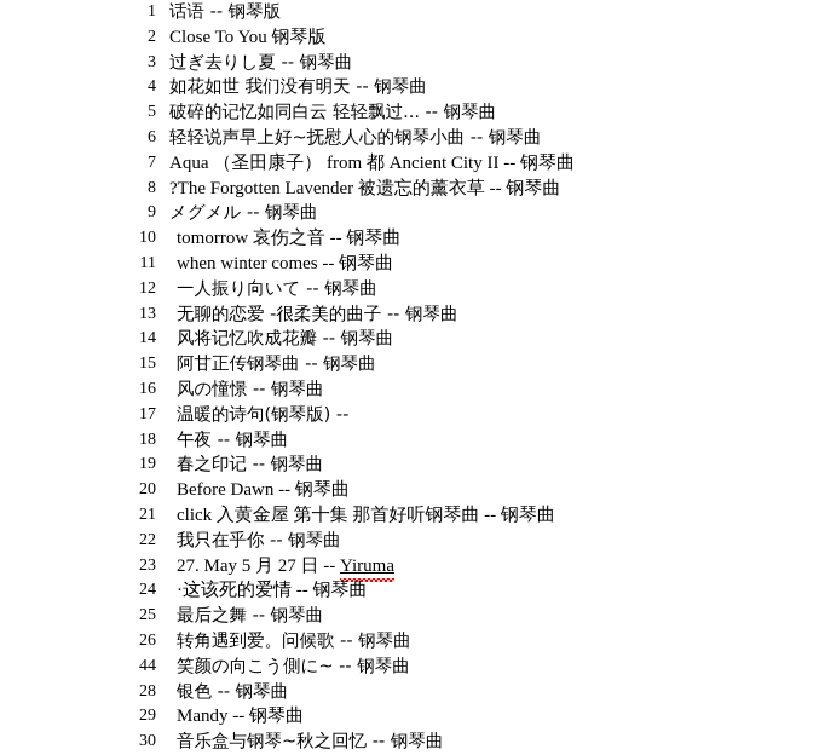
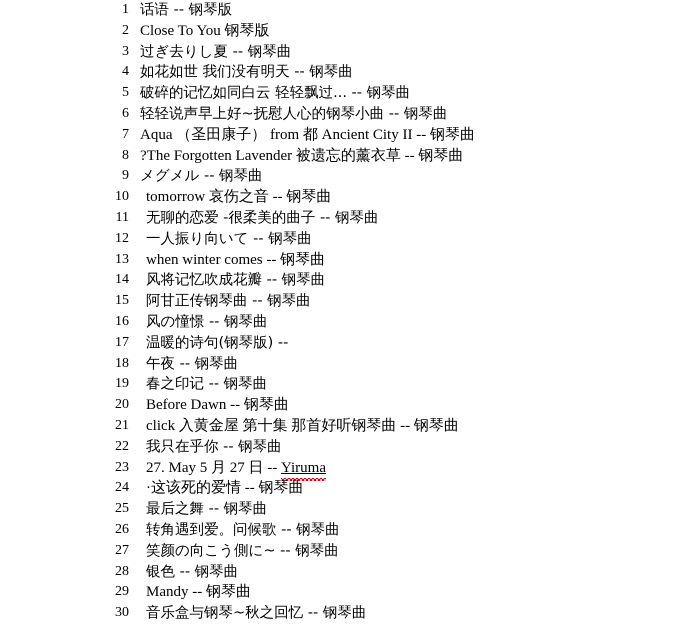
  1
  话语 -- 钢琴版
  2
  Close To You 钢琴版
  3
  过ぎ去りし夏 -- 钢琴曲
  4
  如花如世 我们没有明天 -- 钢琴曲
  5
  破碎的记忆如同白云 轻轻飘过... -- 钢琴曲
  6
  轻轻说声早上好~抚慰人心的钢琴小曲 -- 钢琴曲
  7
  Aqua （圣田康子） from 都 Ancient City II -- 钢琴曲
  8
  ?The Forgotten Lavender 被遗忘的薰衣草 -- 钢琴曲
  9
  メグメル -- 钢琴曲
  10
  tomorrow 哀伤之音 -- 钢琴曲
  11
- when winter comes -- 钢琴曲
+ 无聊的恋爱 -很柔美的曲子 -- 钢琴曲
  12
  一人振り向いて -- 钢琴曲
  13
- 无聊的恋爱 -很柔美的曲子 -- 钢琴曲
+ when winter comes -- 钢琴曲
  14
  风将记忆吹成花瓣 -- 钢琴曲
  15
  阿甘正传钢琴曲 -- 钢琴曲
  16
  风の憧憬 -- 钢琴曲
  17
  温暖的诗句(钢琴版) --
  18
  午夜 -- 钢琴曲
  19
  春之印记 -- 钢琴曲
  20
  Before Dawn -- 钢琴曲
  21
  click 入黄金屋 第十集 那首好听钢琴曲 -- 钢琴曲
  22
  我只在乎你 -- 钢琴曲
  23
  27. May 5 月 27 日 -- Yiruma
  24
  ·这该死的爱情 -- 钢琴曲
  25
  最后之舞 -- 钢琴曲
  26
  转角遇到爱。问候歌 -- 钢琴曲
- 44
+ 27
  笑颜の向こう側に~ -- 钢琴曲
  28
  银色 -- 钢琴曲
  29
  Mandy -- 钢琴曲
  30
  音乐盒与钢琴~秋之回忆 -- 钢琴曲
